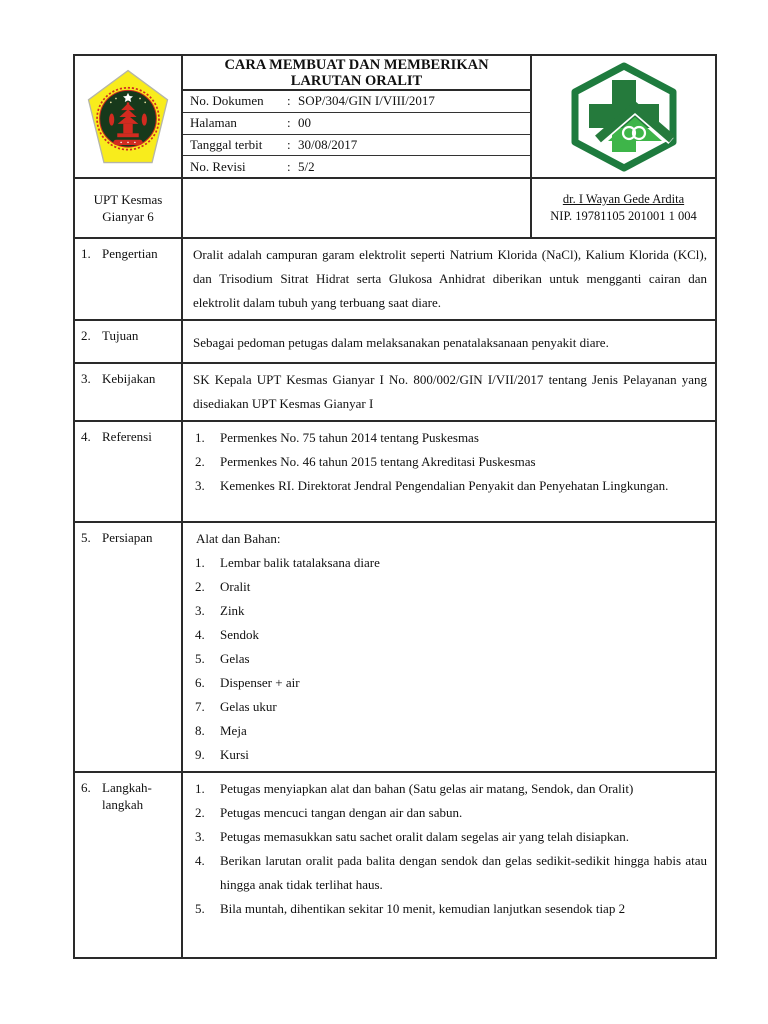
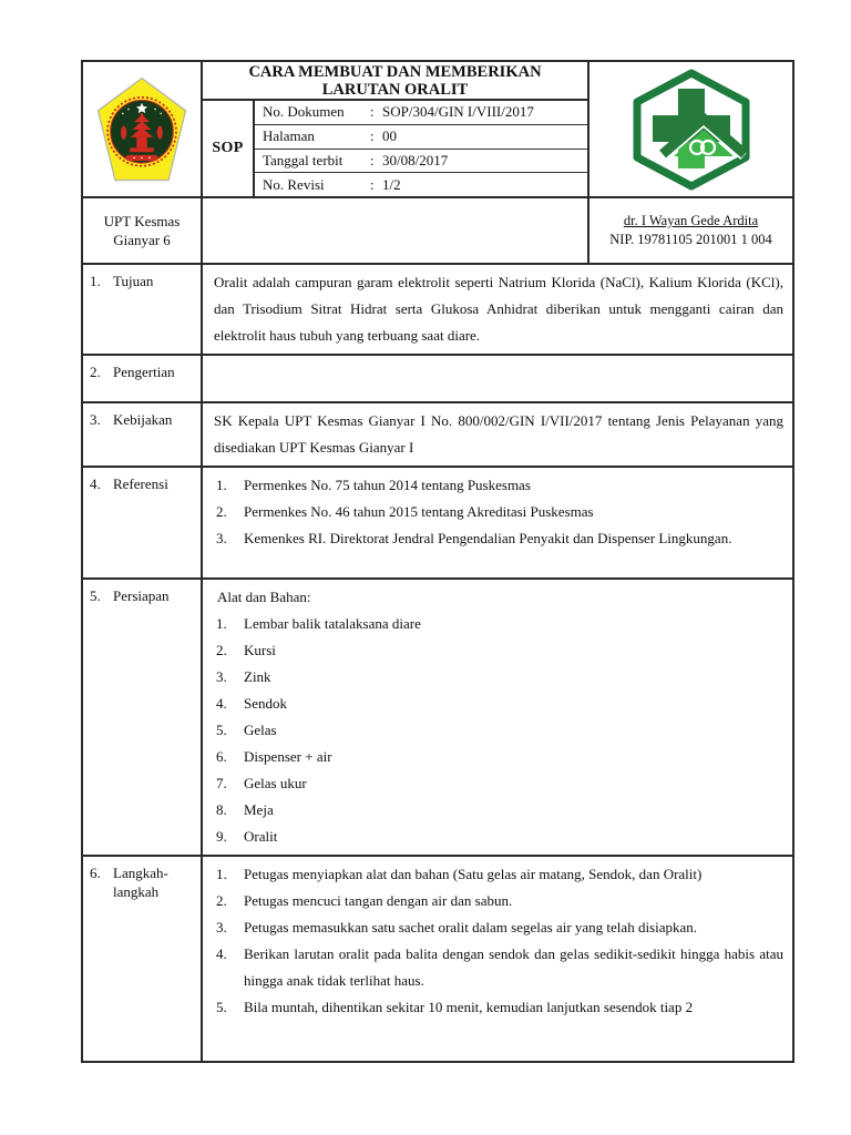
  CARA MEMBUAT DAN MEMBERIKAN LARUTAN ORALIT
+ SOP
  No. Dokumen
  :
  SOP/304/GIN I/VIII/2017
  Halaman
  :
  00
  Tanggal terbit
  :
  30/08/2017
  No. Revisi
  :
- 5/2
+ 1/2
  UPT Kesmas Gianyar 6
  dr. I Wayan Gede Ardita
  NIP. 19781105 201001 1 004
  1.
- Pengertian
+ Tujuan
- Oralit adalah campuran garam elektrolit seperti Natrium Klorida (NaCl), Kalium Klorida (KCl), dan Trisodium Sitrat Hidrat serta Glukosa Anhidrat diberikan untuk mengganti cairan dan elektrolit dalam tubuh yang terbuang saat diare.
+ Oralit adalah campuran garam elektrolit seperti Natrium Klorida (NaCl), Kalium Klorida (KCl), dan Trisodium Sitrat Hidrat serta Glukosa Anhidrat diberikan untuk mengganti cairan dan elektrolit haus tubuh yang terbuang saat diare.
  2.
- Tujuan
+ Pengertian
- Sebagai pedoman petugas dalam melaksanakan penatalaksanaan penyakit diare.
  3.
  Kebijakan
  SK Kepala UPT Kesmas Gianyar I No. 800/002/GIN I/VII/2017 tentang Jenis Pelayanan yang disediakan UPT Kesmas Gianyar I
  4.
  Referensi
  1.
  Permenkes No. 75 tahun 2014 tentang Puskesmas
  2.
  Permenkes No. 46 tahun 2015 tentang Akreditasi Puskesmas
  3.
- Kemenkes RI. Direktorat Jendral Pengendalian Penyakit dan Penyehatan Lingkungan.
+ Kemenkes RI. Direktorat Jendral Pengendalian Penyakit dan Dispenser Lingkungan.
  5.
  Persiapan
  Alat dan Bahan:
  1.
  Lembar balik tatalaksana diare
  2.
- Oralit
+ Kursi
  3.
  Zink
  4.
  Sendok
  5.
  Gelas
  6.
  Dispenser + air
  7.
  Gelas ukur
  8.
  Meja
  9.
- Kursi
+ Oralit
  6.
  Langkah-langkah
  1.
  Petugas menyiapkan alat dan bahan (Satu gelas air matang, Sendok, dan Oralit)
  2.
  Petugas mencuci tangan dengan air dan sabun.
  3.
  Petugas memasukkan satu sachet oralit dalam segelas air yang telah disiapkan.
  4.
  Berikan larutan oralit pada balita dengan sendok dan gelas sedikit-sedikit hingga habis atau hingga anak tidak terlihat haus.
  5.
  Bila muntah, dihentikan sekitar 10 menit, kemudian lanjutkan sesendok tiap 2
